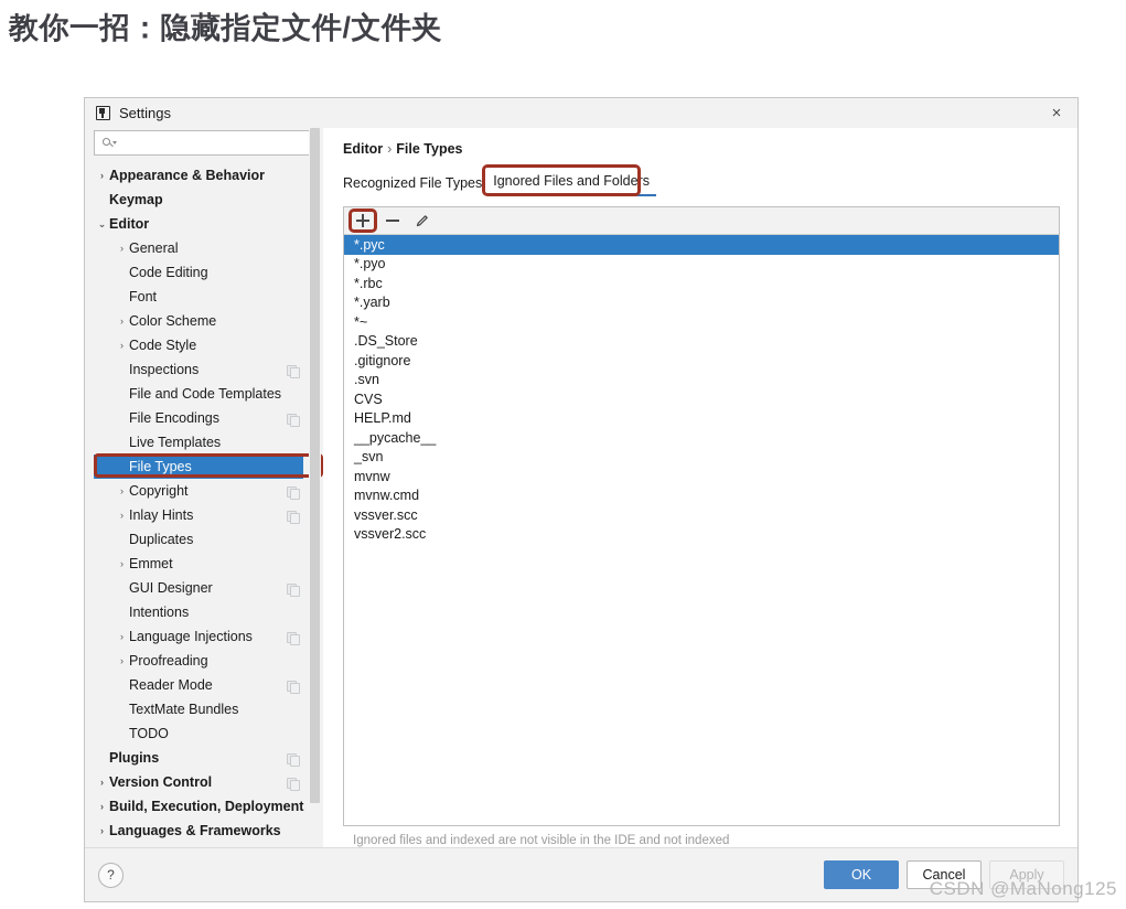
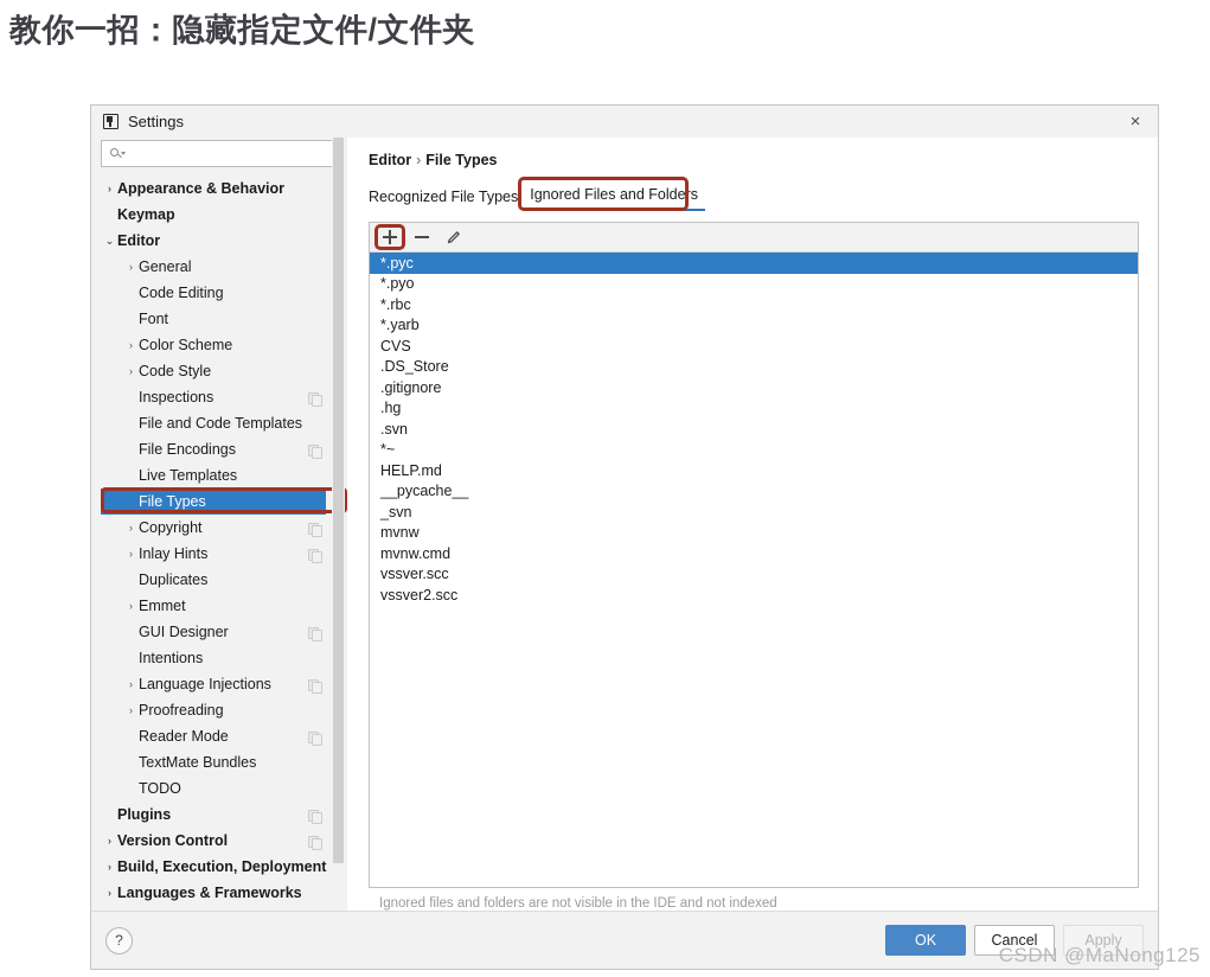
  教你一招：隐藏指定文件/文件夹
  Settings
  ×
  ›
  Appearance & Behavior
  Keymap
  ⌄
  Editor
  ›
  General
  Code Editing
  Font
  ›
  Color Scheme
  ›
  Code Style
  Inspections
  File and Code Templates
  File Encodings
  Live Templates
  File Types
  ›
  Copyright
  ›
  Inlay Hints
  Duplicates
  ›
  Emmet
  GUI Designer
  Intentions
  ›
  Language Injections
  ›
  Proofreading
  Reader Mode
  TextMate Bundles
  TODO
  Plugins
  ›
  Version Control
  ›
  Build, Execution, Deployment
  ›
  Languages & Frameworks
  Editor › File Types
  Recognized File Types
  Ignored Files and Folders
  *.pyc
  *.pyo
  *.rbc
  *.yarb
- *~
+ CVS
  .DS_Store
  .gitignore
+ .hg
  .svn
- CVS
+ *~
  HELP.md
  __pycache__
  _svn
  mvnw
  mvnw.cmd
  vssver.scc
  vssver2.scc
- Ignored files and indexed are not visible in the IDE and not indexed
+ Ignored files and folders are not visible in the IDE and not indexed
  ?
  OK
  Cancel
  Apply
  CSDN @MaNong125
